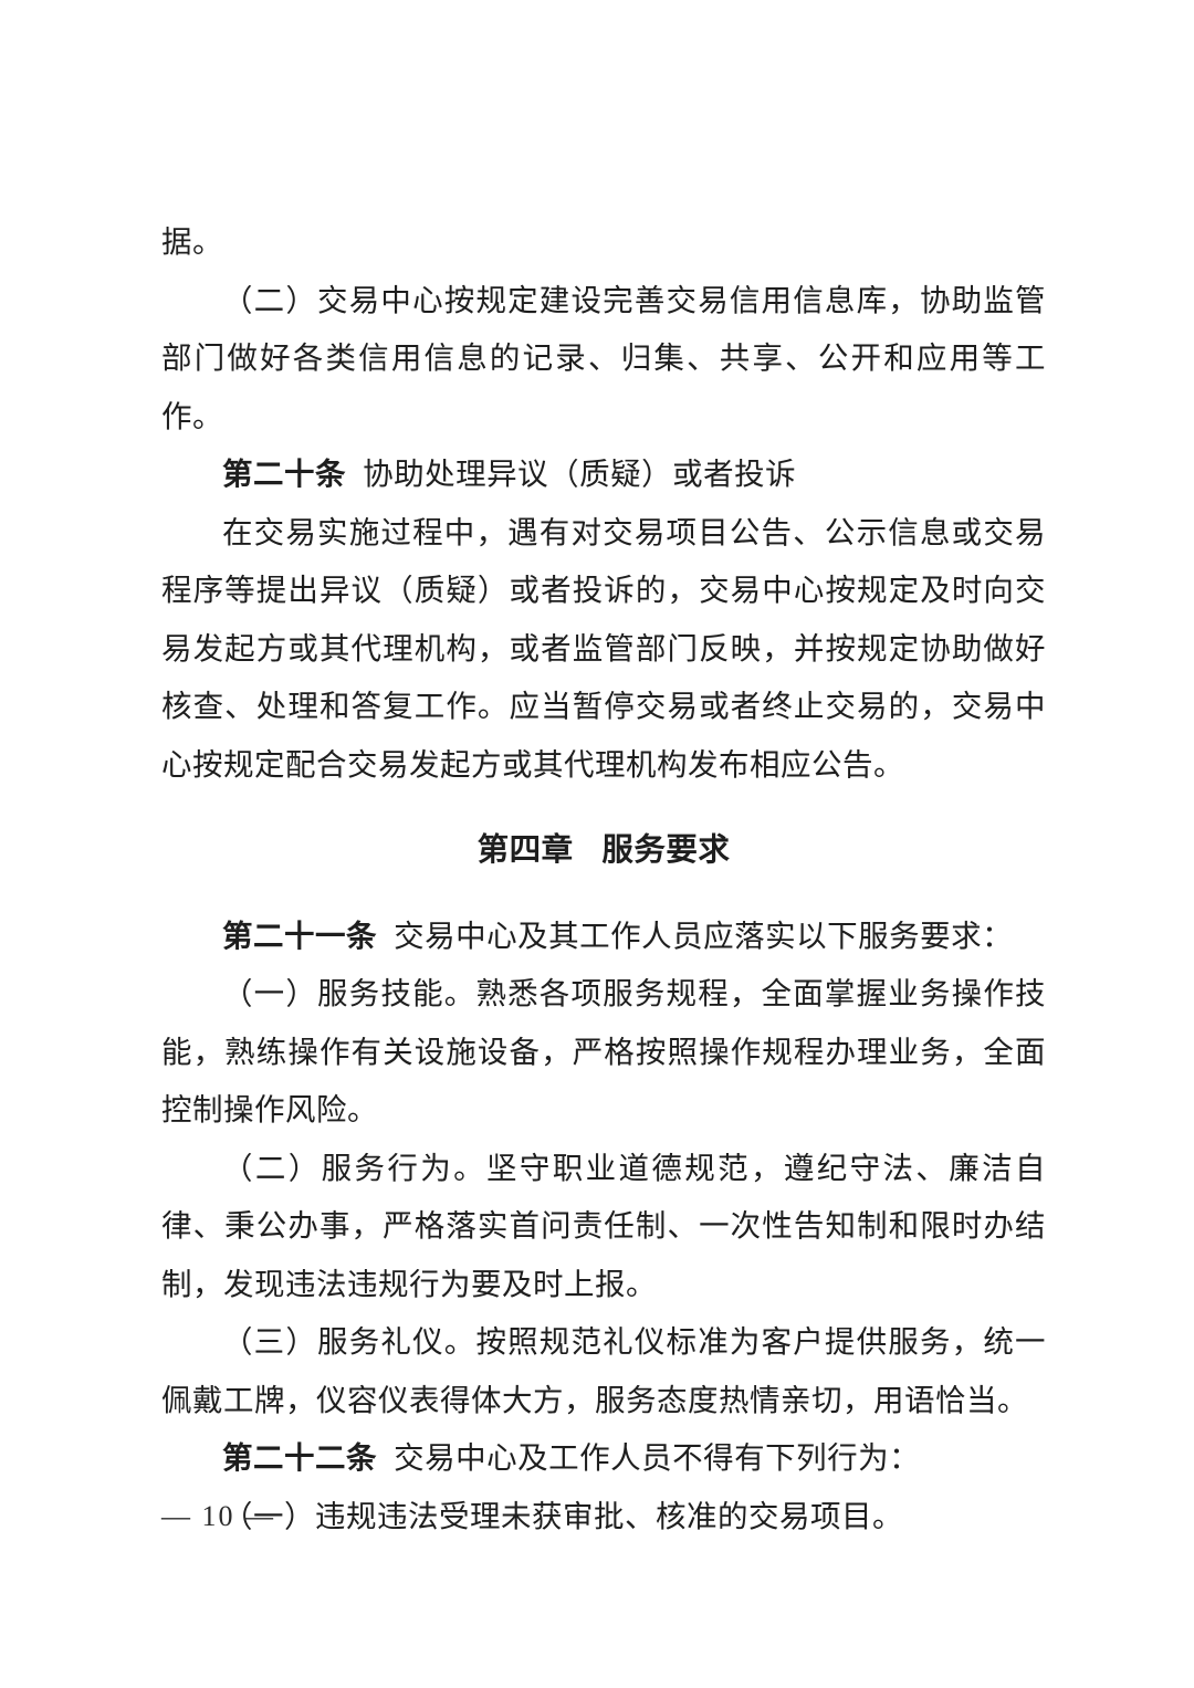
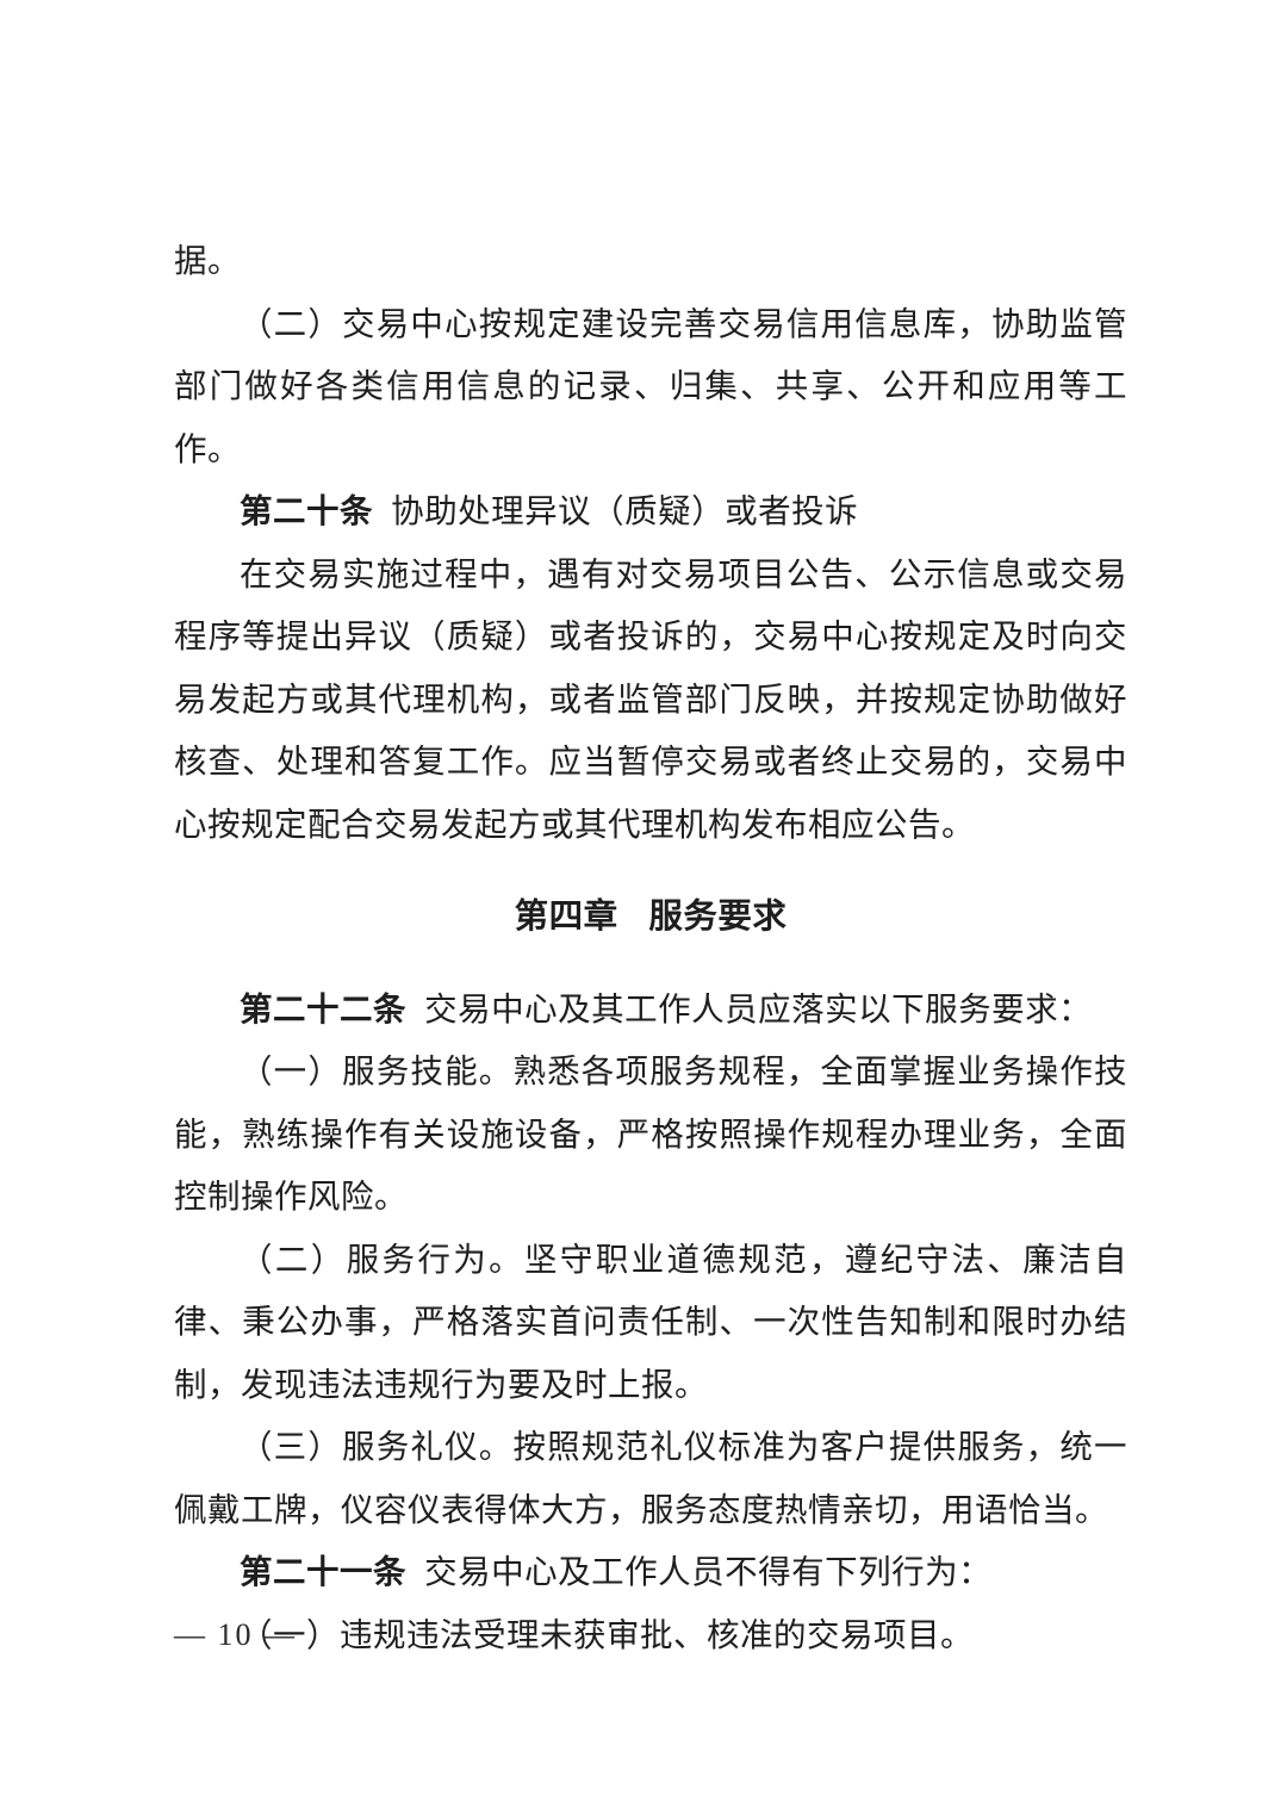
  据。
  （二）交易中心按规定建设完善交易信用信息库，协助监管部门做好各类信用信息的记录、归集、共享、公开和应用等工作。
  第二十条 协助处理异议（质疑）或者投诉
  在交易实施过程中，遇有对交易项目公告、公示信息或交易程序等提出异议（质疑）或者投诉的，交易中心按规定及时向交易发起方或其代理机构，或者监管部门反映，并按规定协助做好核查、处理和答复工作。应当暂停交易或者终止交易的，交易中心按规定配合交易发起方或其代理机构发布相应公告。
  第四章 服务要求
- 第二十一条 交易中心及其工作人员应落实以下服务要求：
+ 第二十二条 交易中心及其工作人员应落实以下服务要求：
  （一）服务技能。熟悉各项服务规程，全面掌握业务操作技能，熟练操作有关设施设备，严格按照操作规程办理业务，全面控制操作风险。
  （二）服务行为。坚守职业道德规范，遵纪守法、廉洁自律、秉公办事，严格落实首问责任制、一次性告知制和限时办结制，发现违法违规行为要及时上报。
  （三）服务礼仪。按照规范礼仪标准为客户提供服务，统一佩戴工牌，仪容仪表得体大方，服务态度热情亲切，用语恰当。
- 第二十二条 交易中心及工作人员不得有下列行为：
+ 第二十一条 交易中心及工作人员不得有下列行为：
  （一）违规违法受理未获审批、核准的交易项目。
  — 10 —
